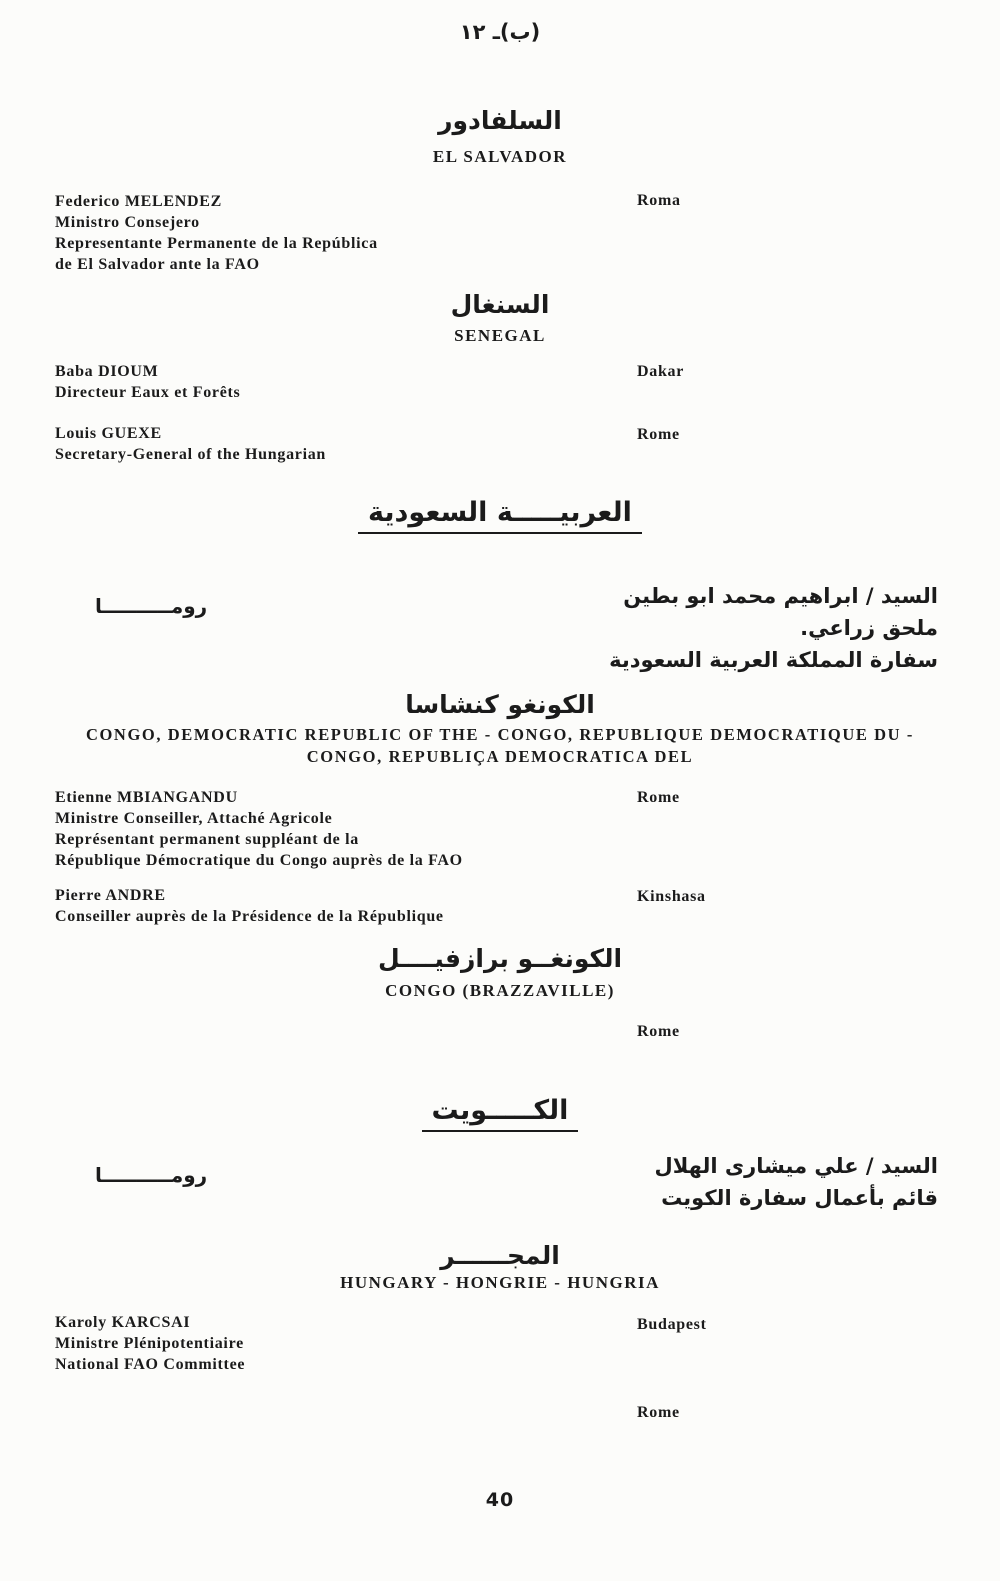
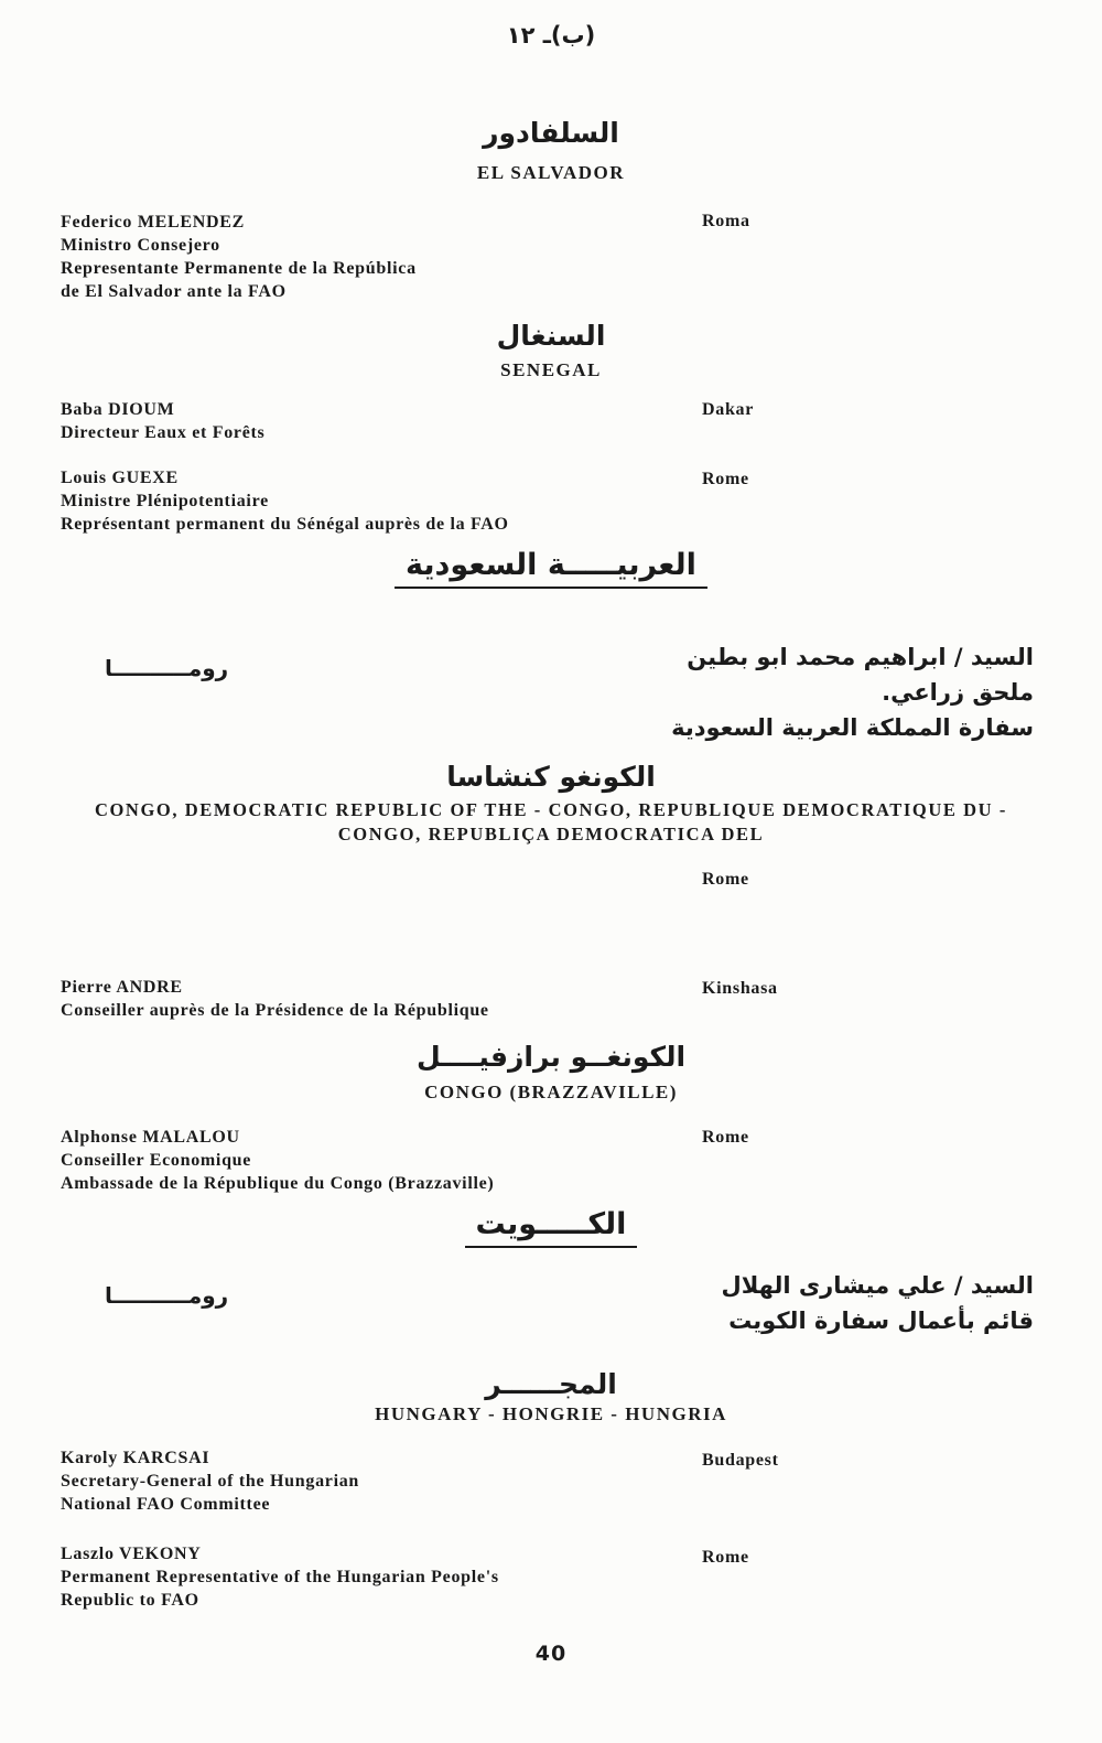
  (ب)ـ ١٢
  السلفادور
  EL SALVADOR
  Federico MELENDEZ
  Ministro Consejero
  Representante Permanente de la República
  de El Salvador ante la FAO
  Roma
  السنغال
  SENEGAL
  Baba DIOUM
  Directeur Eaux et Forêts
  Dakar
  Louis GUEXE
- Secretary-General of the Hungarian
+ Ministre Plénipotentiaire
+ Représentant permanent du Sénégal auprès de la FAO
  Rome
  العربيـــــة السعودية
  السيد / ابراهيم محمد ابو بطين
  ملحق زراعي.
  سفارة المملكة العربية السعودية
  رومــــــــــا
  الكونغو كنشاسا
  CONGO, DEMOCRATIC REPUBLIC OF THE - CONGO, REPUBLIQUE DEMOCRATIQUE DU -
  CONGO, REPUBLIÇA DEMOCRATICA DEL
- Etienne MBIANGANDU
- Ministre Conseiller, Attaché Agricole
- Représentant permanent suppléant de la
- République Démocratique du Congo auprès de la FAO
  Rome
  Pierre ANDRE
  Conseiller auprès de la Présidence de la République
  Kinshasa
  الكونغــو برازفيــــل
  CONGO (BRAZZAVILLE)
+ Alphonse MALALOU
+ Conseiller Economique
+ Ambassade de la République du Congo (Brazzaville)
  Rome
  الكـــــويت
  السيد / علي ميشارى الهلال
  قائم بأعمال سفارة الكويت
  رومــــــــــا
  المجــــــر
  HUNGARY - HONGRIE - HUNGRIA
  Karoly KARCSAI
- Ministre Plénipotentiaire
+ Secretary-General of the Hungarian
  National FAO Committee
  Budapest
+ Laszlo VEKONY
+ Permanent Representative of the Hungarian People's
+ Republic to FAO
  Rome
  40
